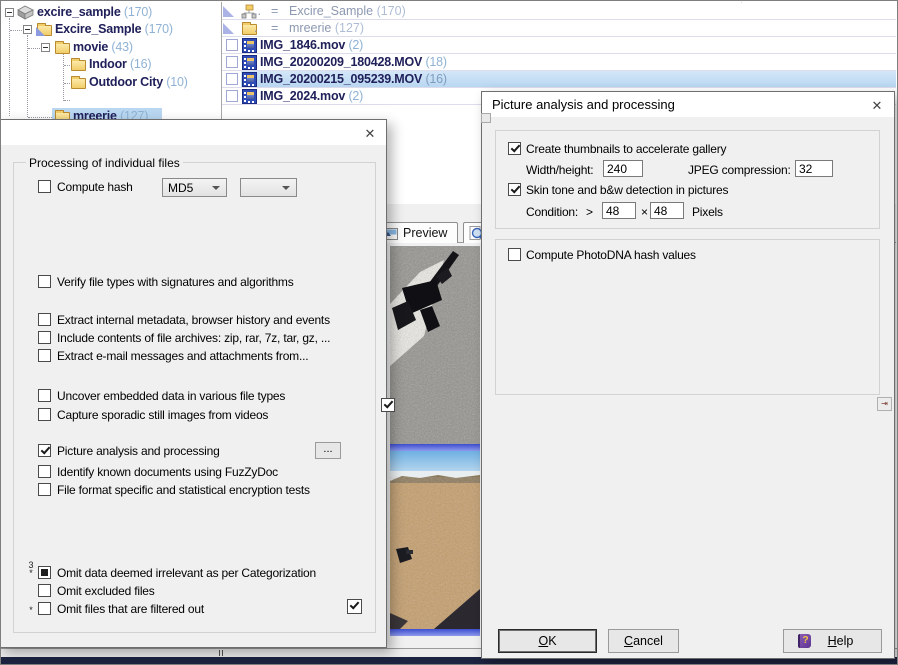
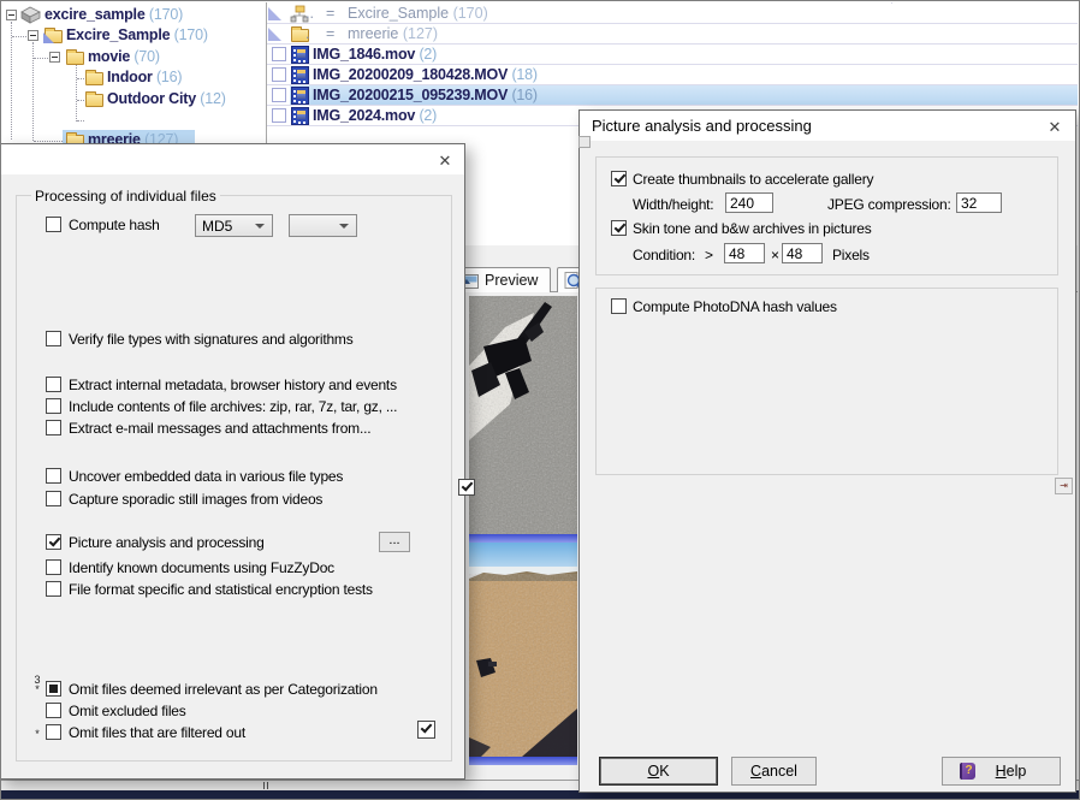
  excire_sample (170)
  Excire_Sample (170)
- movie (43)
+ movie (70)
  Indoor (16)
- Outdoor City (10)
+ Outdoor City (12)
  mreerie (127)
  ..
  =
  Excire_Sample (170)
  .
  =
  mreerie (127)
  IMG_1846.mov (2)
  IMG_20200209_180428.MOV (18)
  IMG_20200215_095239.MOV (16)
  IMG_2024.mov (2)
  Preview
  ✕
  Processing of individual files
  Compute hash
  MD5
  Verify file types with signatures and algorithms
  Extract internal metadata, browser history and events
  Include contents of file archives: zip, rar, 7z, tar, gz, ...
  Extract e-mail messages and attachments from...
  Uncover embedded data in various file types
  Capture sporadic still images from videos
  Picture analysis and processing
  ...
  Identify known documents using FuzZyDoc
  File format specific and statistical encryption tests
  3
  *
- Omit data deemed irrelevant as per Categorization
+ Omit files deemed irrelevant as per Categorization
  Omit excluded files
  *
  Omit files that are filtered out
  Picture analysis and processing
  ✕
  Create thumbnails to accelerate gallery
  Width/height:
  240
  JPEG compression:
  32
- Skin tone and b&w detection in pictures
+ Skin tone and b&w archives in pictures
  Condition:
  >
  48
  ×
  48
  Pixels
  Compute PhotoDNA hash values
  ⇥
  OK
  Cancel
  ?
  Help
